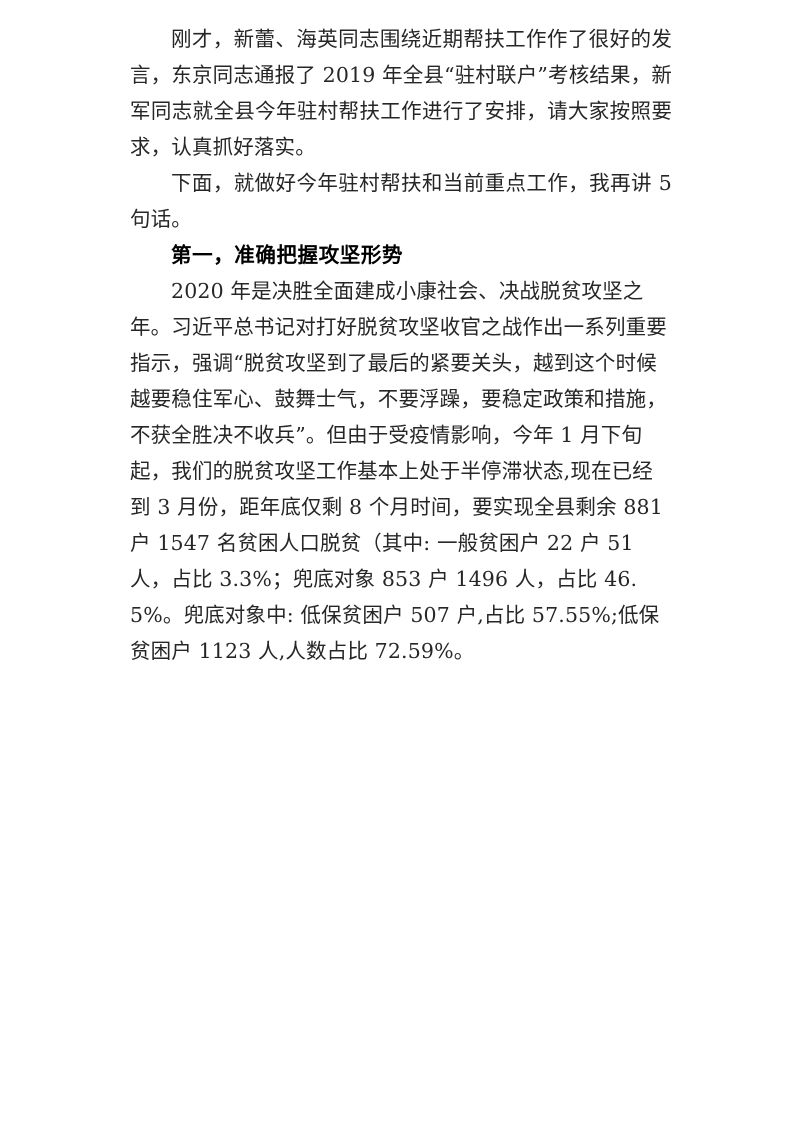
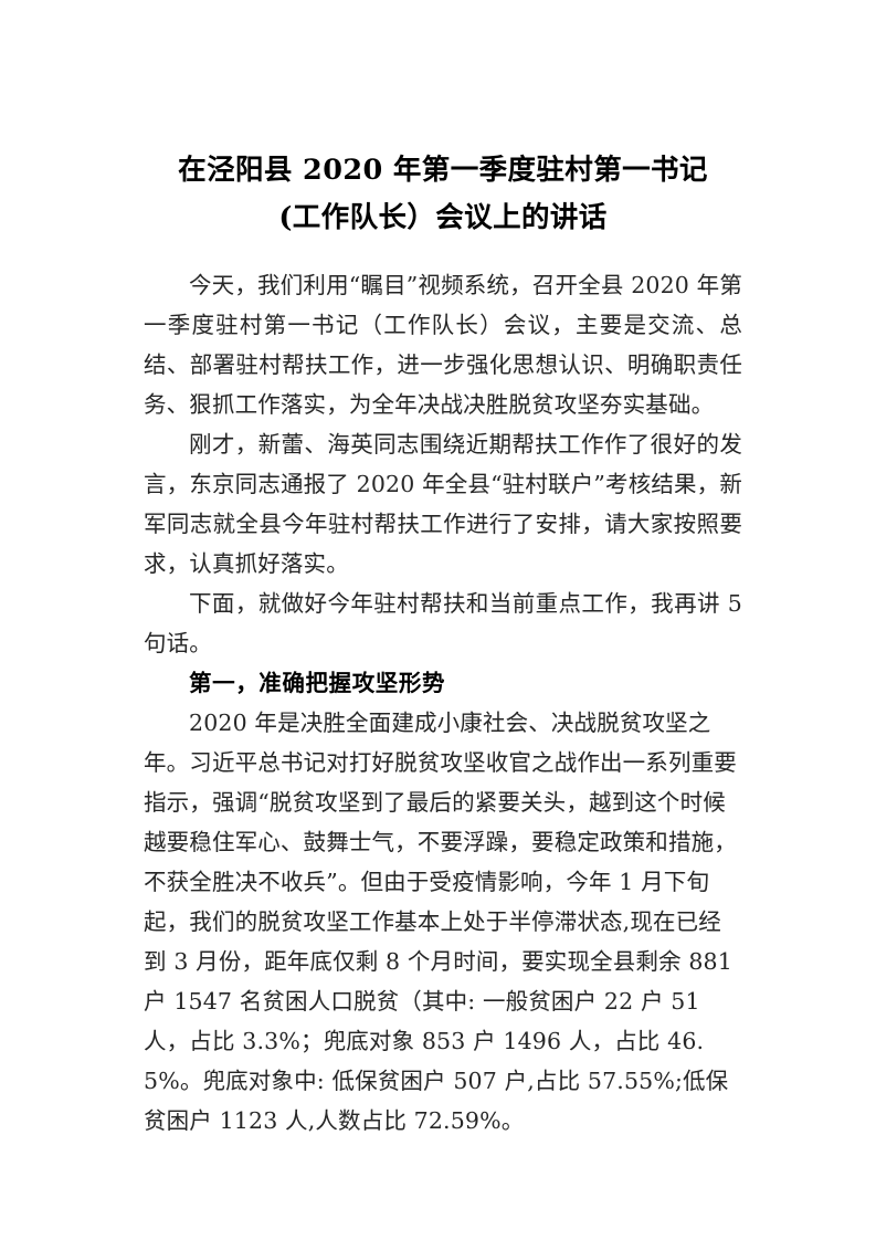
+ 在泾阳县 2020 年第一季度驻村第一书记
+ (工作队长）会议上的讲话
+ 今天，我们利用“瞩目”视频系统，召开全县 2020 年第一季度驻村第一书记（工作队长）会议，主要是交流、总结、部署驻村帮扶工作，进一步强化思想认识、明确职责任务、狠抓工作落实，为全年决战决胜脱贫攻坚夯实基础。
- 刚才，新蕾、海英同志围绕近期帮扶工作作了很好的发言，东京同志通报了 2019 年全县“驻村联户”考核结果，新军同志就全县今年驻村帮扶工作进行了安排，请大家按照要求，认真抓好落实。
+ 刚才，新蕾、海英同志围绕近期帮扶工作作了很好的发言，东京同志通报了 2020 年全县“驻村联户”考核结果，新军同志就全县今年驻村帮扶工作进行了安排，请大家按照要求，认真抓好落实。
  下面，就做好今年驻村帮扶和当前重点工作，我再讲 5 句话。
  第一，准确把握攻坚形势
  2020 年是决胜全面建成小康社会、决战脱贫攻坚之年。习近平总书记对打好脱贫攻坚收官之战作出一系列重要指示，强调“脱贫攻坚到了最后的紧要关头，越到这个时候越要稳住军心、鼓舞士气，不要浮躁，要稳定政策和措施，不获全胜决不收兵”。但由于受疫情影响，今年 1 月下旬起，我们的脱贫攻坚工作基本上处于半停滞状态,现在已经到 3 月份，距年底仅剩 8 个月时间，要实现全县剩余 881 户 1547 名贫困人口脱贫（其中: 一般贫困户 22 户 51 人，占比 3.3%；兜底对象 853 户 1496 人，占比 46.5%。兜底对象中: 低保贫困户 507 户,占比 57.55%;低保贫困户 1123 人,人数占比 72.59%。
